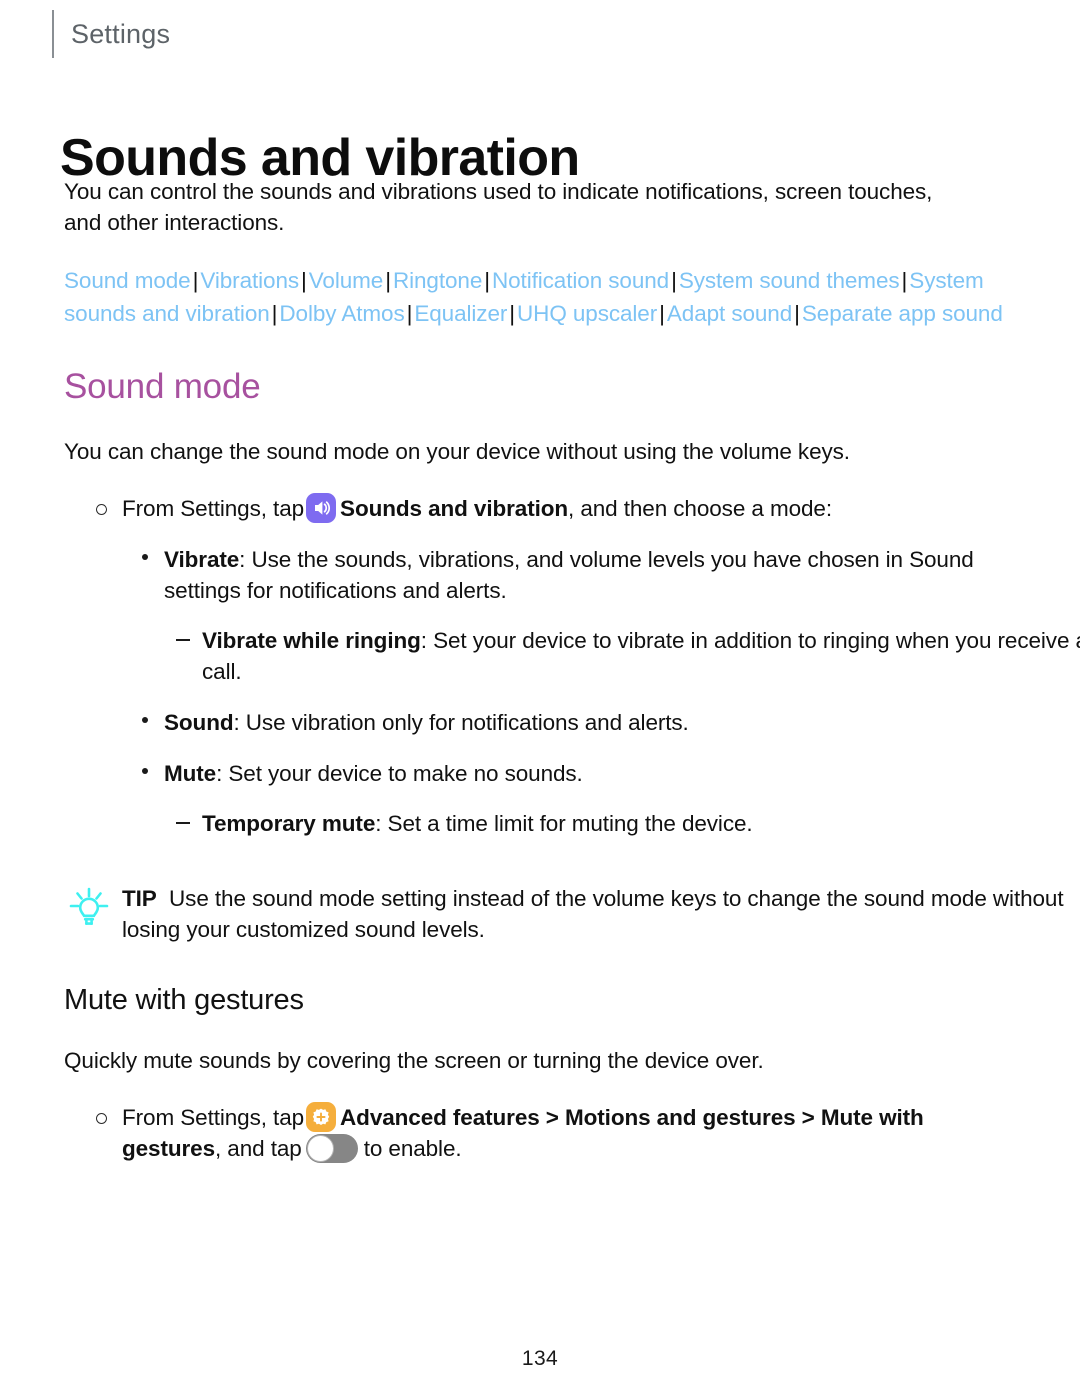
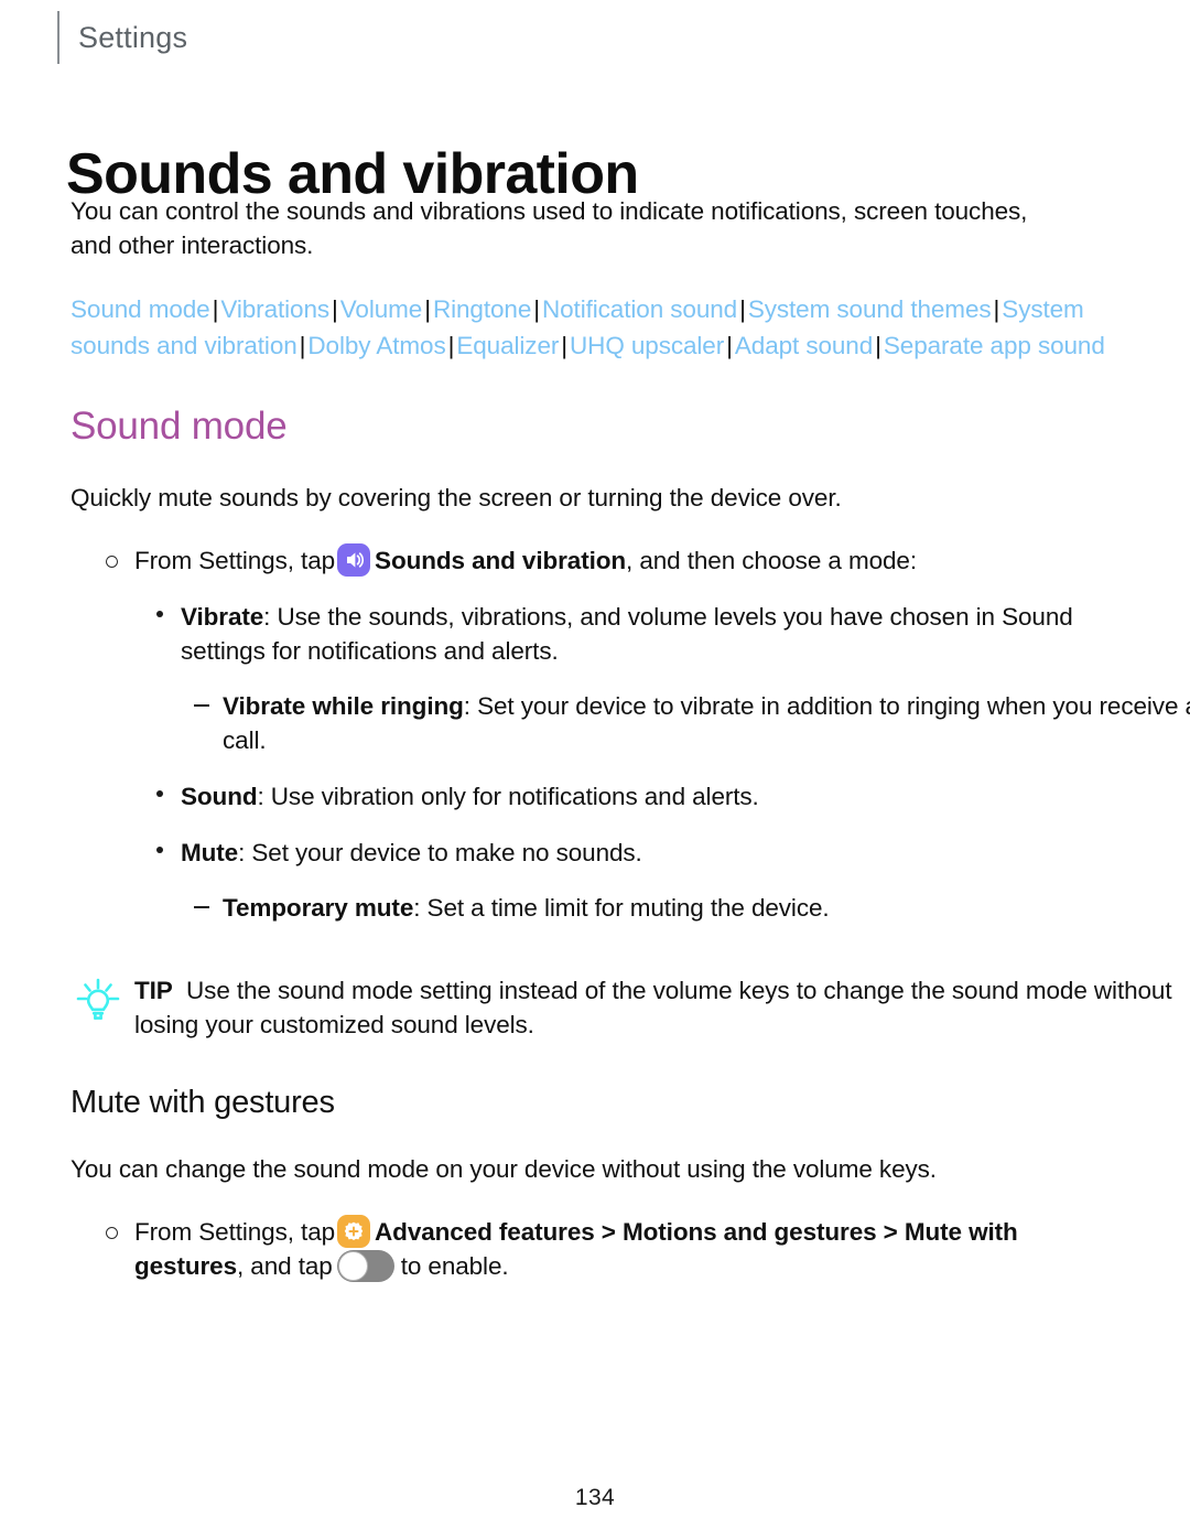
  Settings
  Sounds and vibration
  You can control the sounds and vibrations used to indicate notifications, screen touches, and other interactions.
  Sound mode|Vibrations|Volume|Ringtone|Notification sound|System sound themes|System sounds and vibration|Dolby Atmos|Equalizer|UHQ upscaler|Adapt sound|Separate app sound
  Sound mode
- You can change the sound mode on your device without using the volume keys.
+ Quickly mute sounds by covering the screen or turning the device over.
  From Settings, tap Sounds and vibration, and then choose a mode:
  Vibrate: Use the sounds, vibrations, and volume levels you have chosen in Sound settings for notifications and alerts.
  Vibrate while ringing: Set your device to vibrate in addition to ringing when you receive call.
  Sound: Use vibration only for notifications and alerts.
  Mute: Set your device to make no sounds.
  Temporary mute: Set a time limit for muting the device.
  TIP Use the sound mode setting instead of the volume keys to change the sound mode without losing your customized sound levels.
  Mute with gestures
- Quickly mute sounds by covering the screen or turning the device over.
+ You can change the sound mode on your device without using the volume keys.
  From Settings, tap Advanced features > Motions and gestures > Mute with gestures, and tap to enable.
  134
